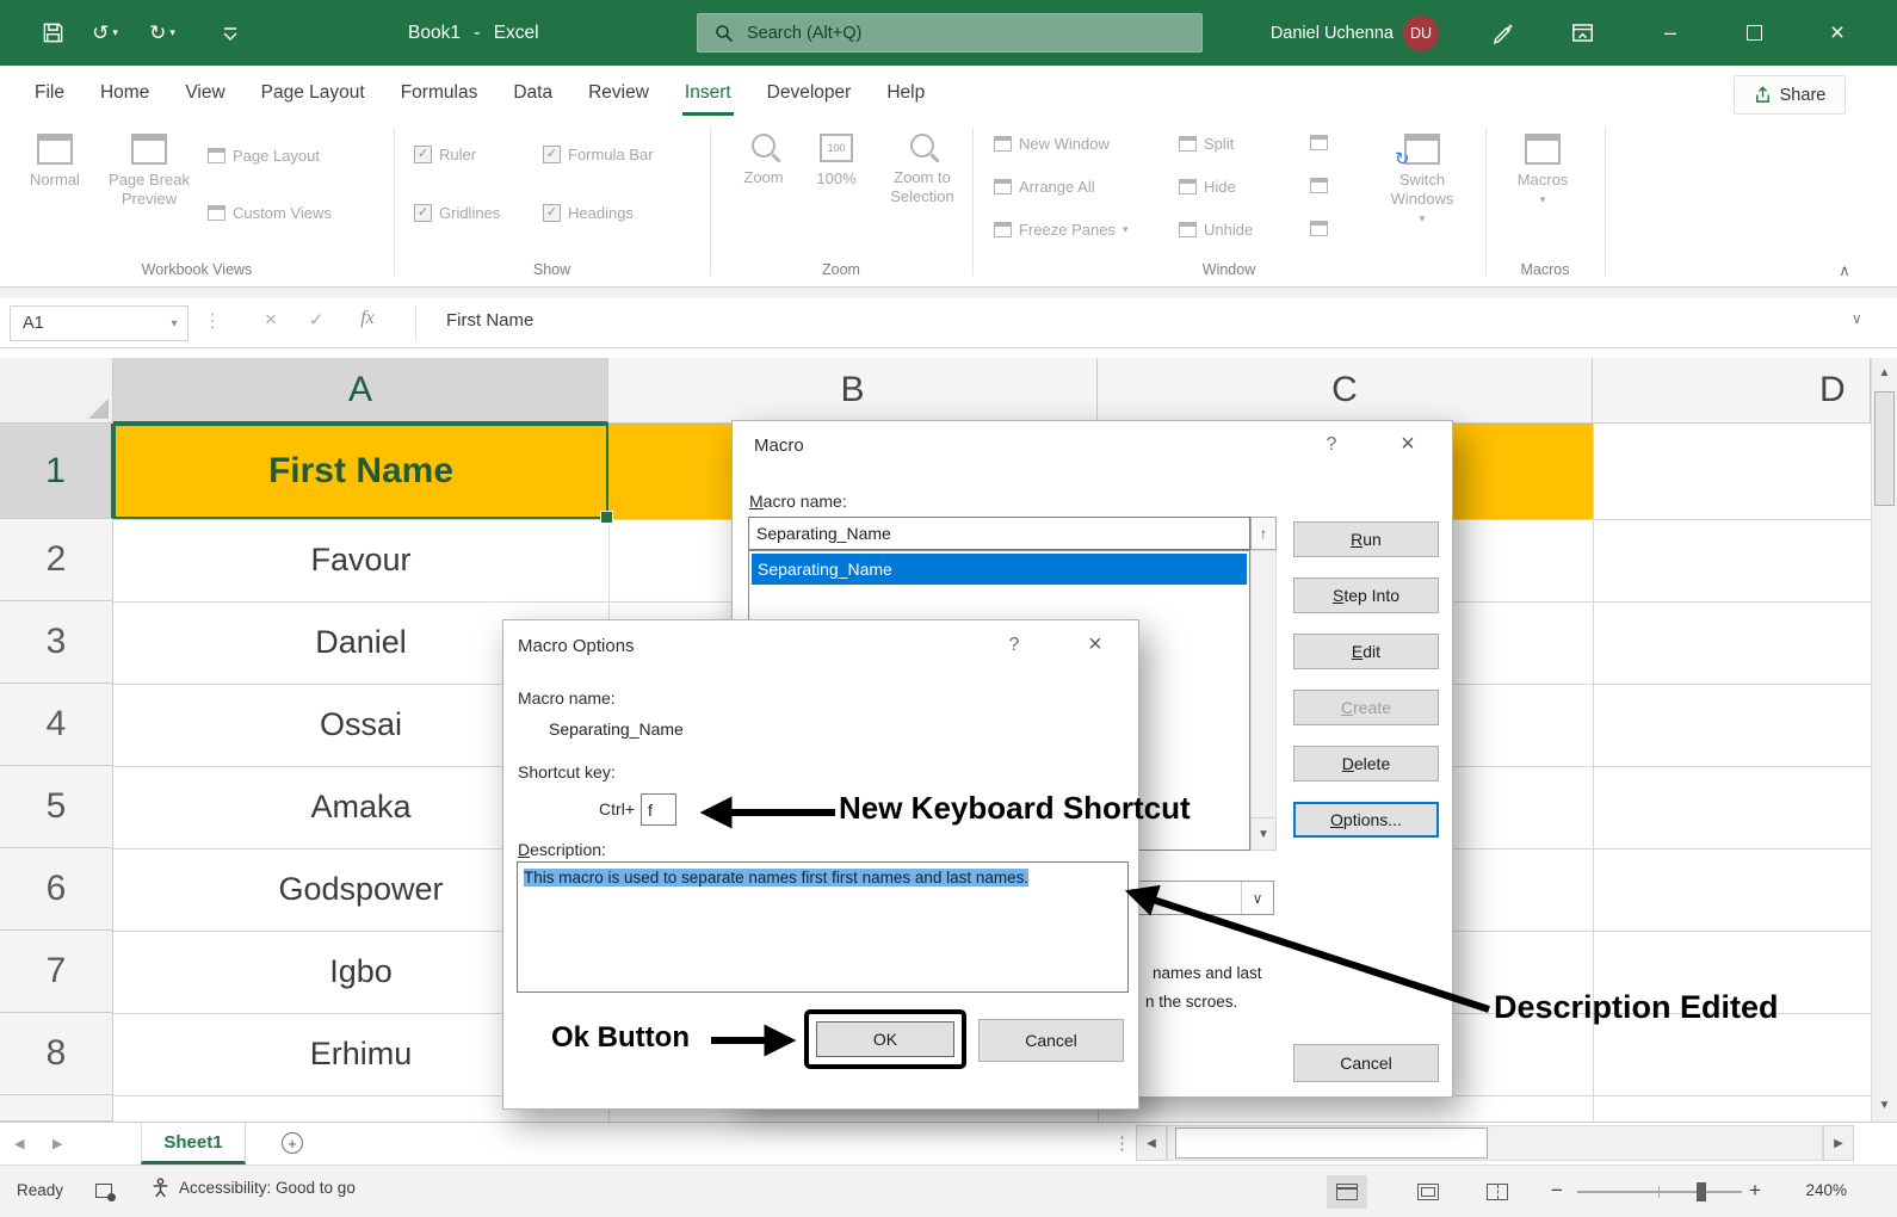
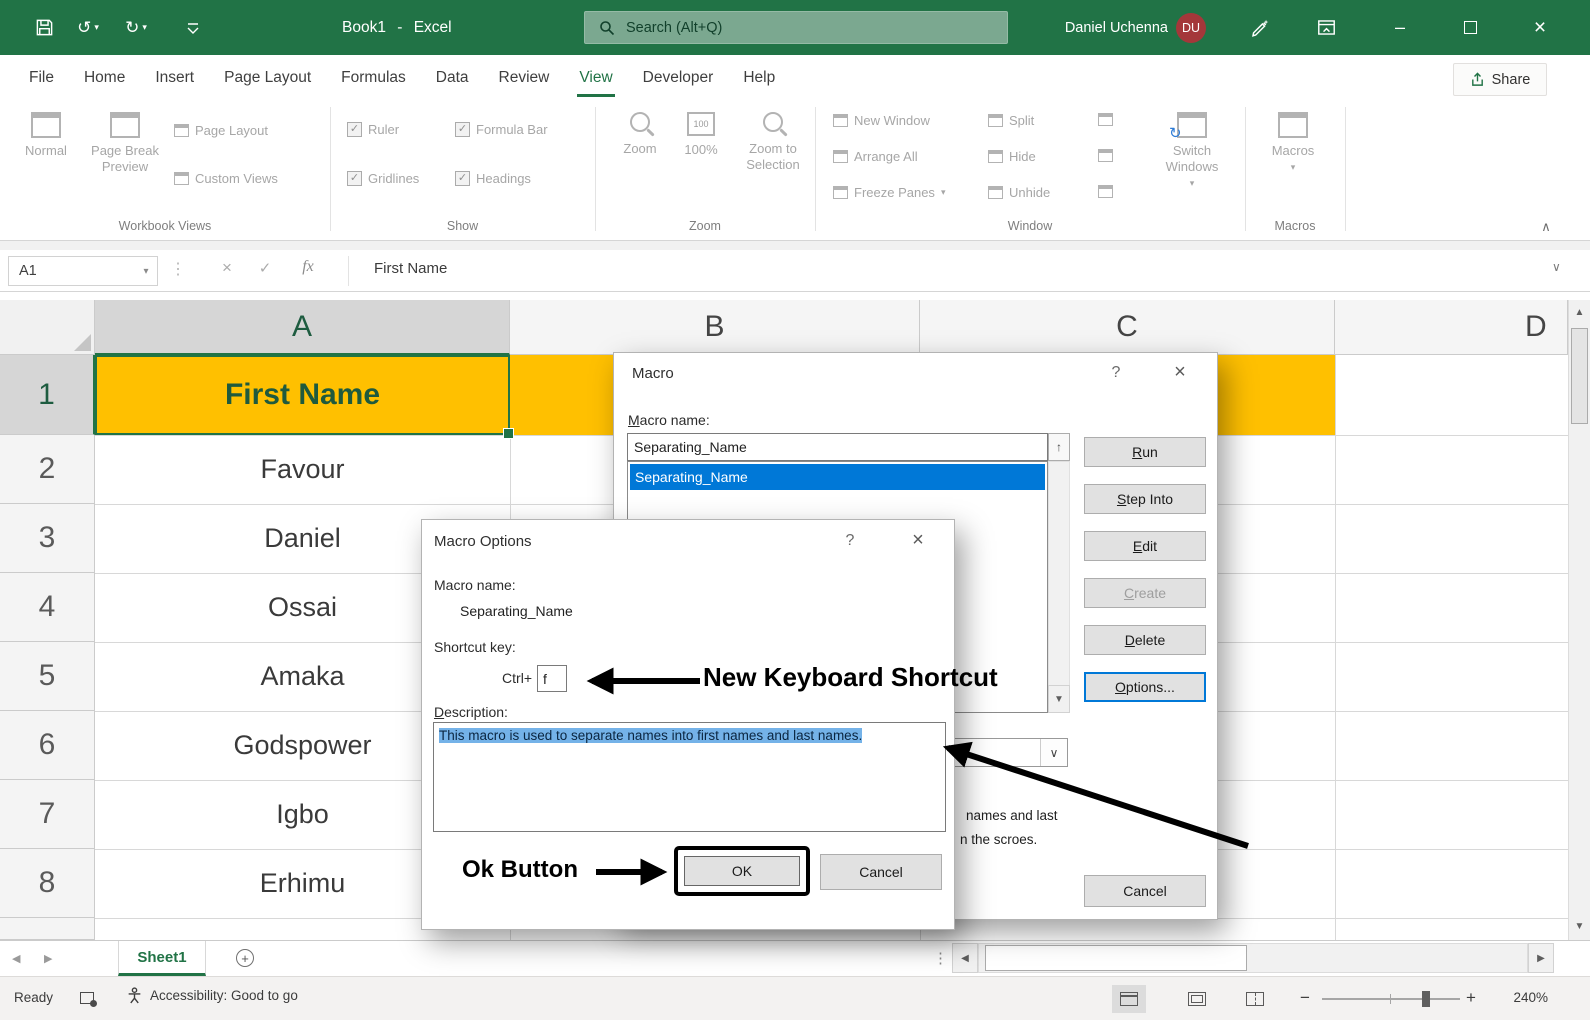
  ↺
  ▾
  ↻
  ▾
  Book1 - Excel
  Search (Alt+Q)
  Daniel Uchenna
  DU
  –
  ×
  File
  Home
- View
+ Insert
  Page Layout
  Formulas
  Data
  Review
- Insert
+ View
  Developer
  Help
  Share
  Normal
  Page Break Preview
  Page Layout
  Custom Views
  Workbook Views
  ✓
  Ruler
  ✓
  Gridlines
  ✓
  Formula Bar
  ✓
  Headings
  Show
  Zoom
  100
  100%
  Zoom to Selection
  Zoom
  New Window
  Arrange All
  Freeze Panes
  ▾
  Split
  Hide
  Unhide
  ↻
  Switch Windows
  ▾
  Window
  Macros
  ▾
  Macros
  ∧
  A1
  ▾
  ⋮
  ×
  ✓
  fx
  First Name
  ∨
  A
  B
  C
  D
  1
  2
  3
  4
  5
  6
  7
  8
  First Name
  Favour
  Daniel
  Ossai
  Amaka
  Godspower
  Igbo
  Erhimu
  ▲
  ▼
  ◀
  ▶
  Sheet1
  +
  ⋮
  ◀
  ▶
  Ready
  Accessibility: Good to go
  −
  +
  240%
  Macro
  ?
  ×
  Macro name:
  Separating_Name
  ↑
  Separating_Name
  ▼
  Run
  Step Into
  Edit
  Create
  Delete
  Options...
  Cancel
  ∨
  names and last
  n the scroes.
  Macro Options
  ?
  ×
  Macro name:
  Separating_Name
  Shortcut key:
  Ctrl+
  f
  Description:
- This macro is used to separate names first first names and last names.
+ This macro is used to separate names into first names and last names.
  OK
  Cancel
  New Keyboard Shortcut
  Ok Button
- Description Edited
